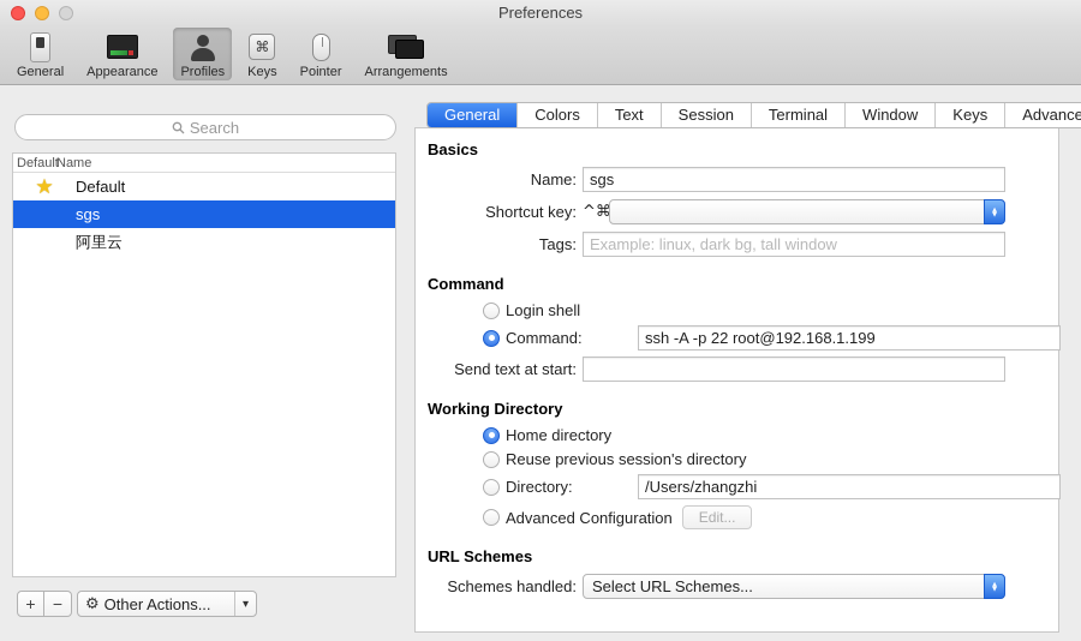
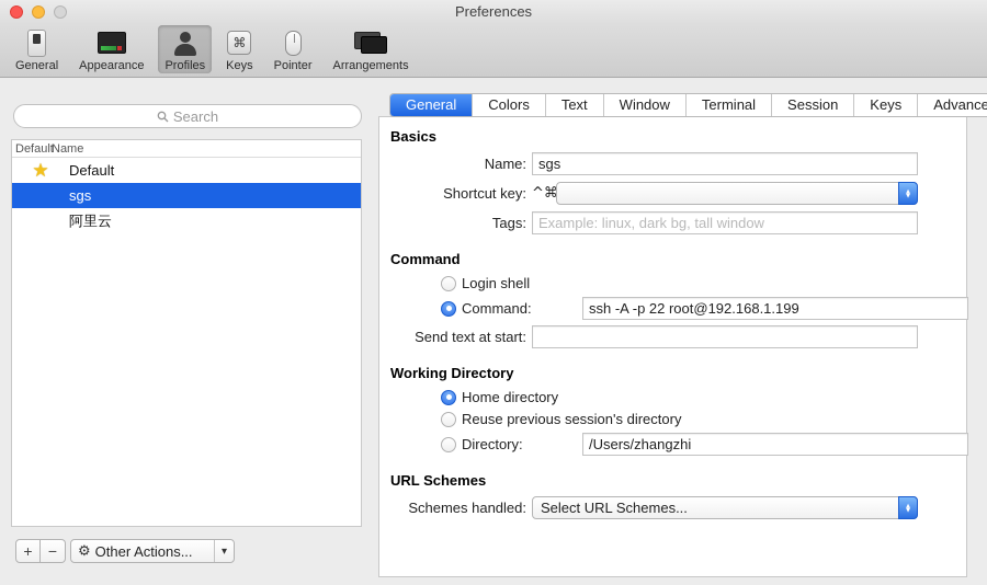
  Preferences
  General
  Appearance
  Profiles
  ⌘
  Keys
  Pointer
  Arrangements
  Search
  Default
  Name
  ★
  Default
  sgs
  阿里云
  +
  −
  ⚙
  Other Actions...
  ▾
  General
  Colors
  Text
- Session
+ Window
  Terminal
- Window
+ Session
  Keys
  Advance
  Basics
  Name:
  sgs
  Shortcut key:
  ^⌘
  Tags:
  Example: linux, dark bg, tall window
  Command
  Login shell
  Command:
  ssh -A -p 22 root@192.168.1.199
  Send text at start:
  Working Directory
  Home directory
  Reuse previous session's directory
  Directory:
  /Users/zhangzhi
- Advanced Configuration
- Edit...
  URL Schemes
  Schemes handled:
  Select URL Schemes...
